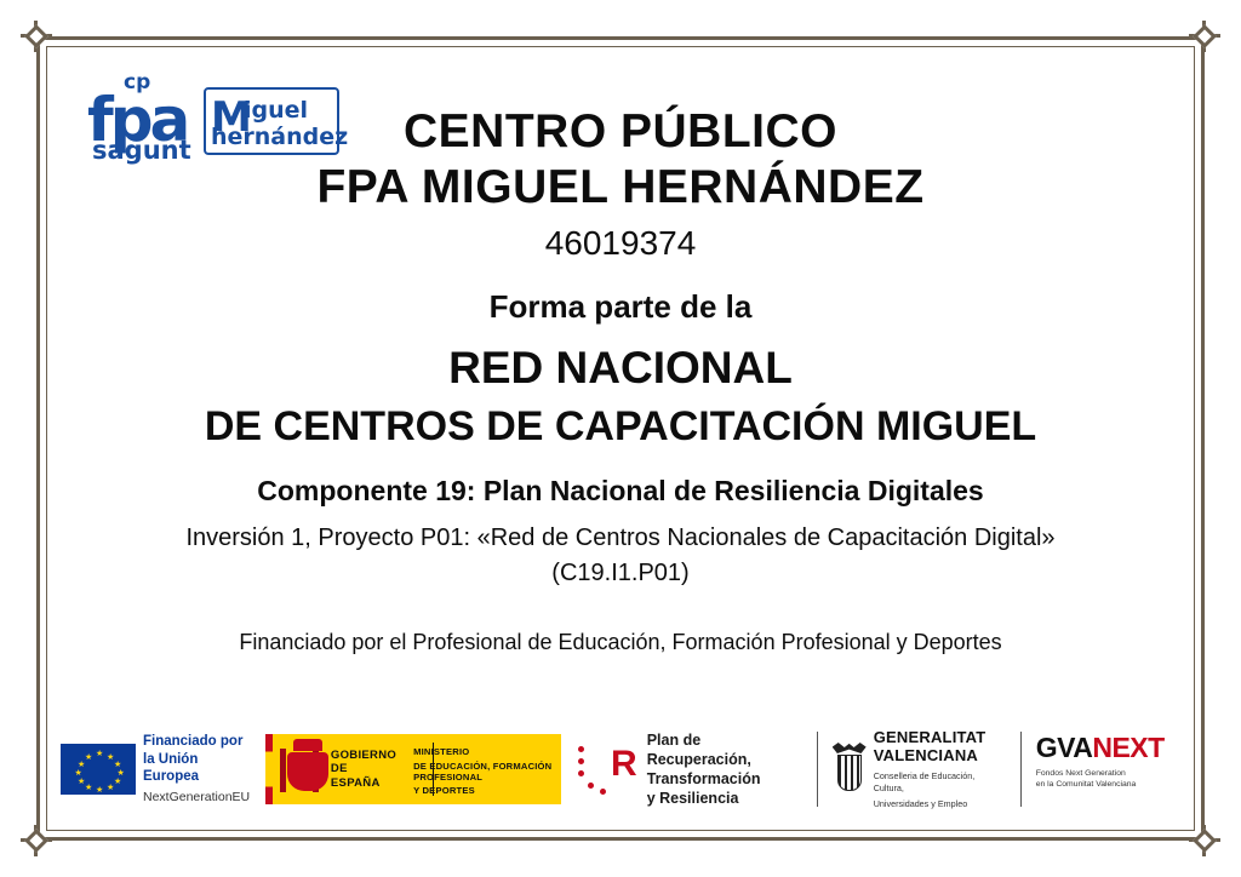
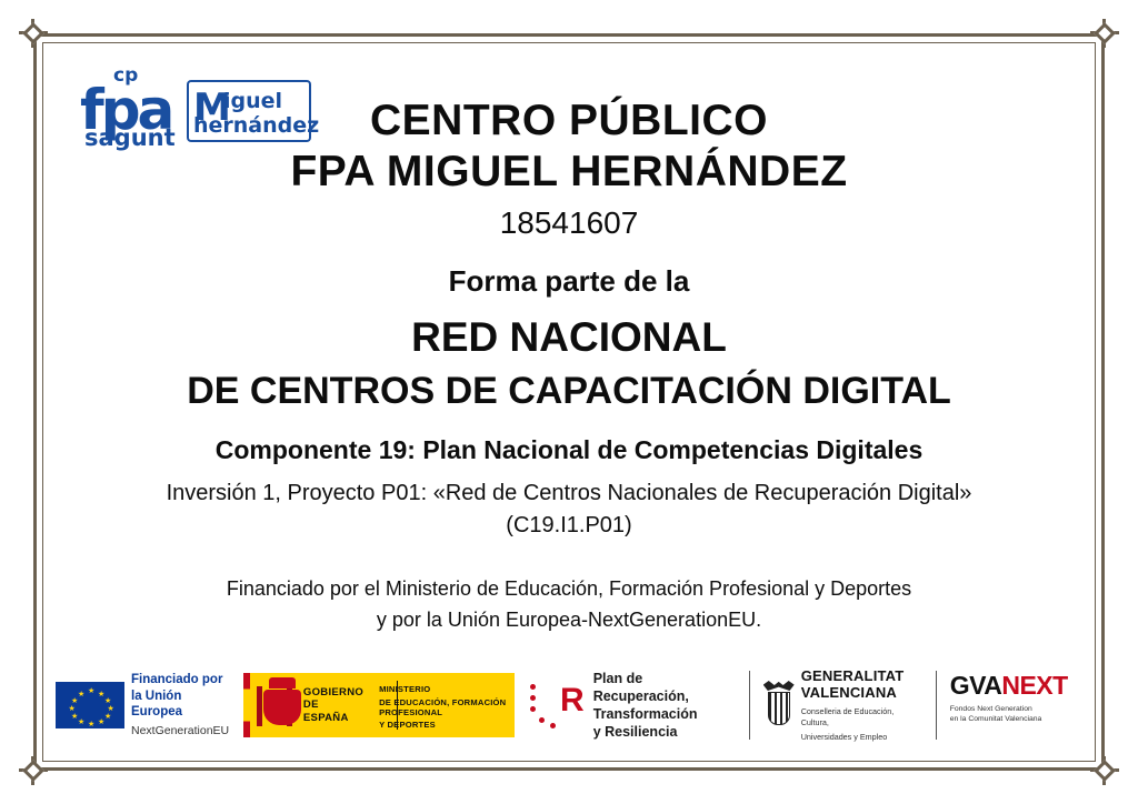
  cp
  fpa
  sagunt
  M
  iguel
  hernández
  CENTRO PÚBLICO
  FPA MIGUEL HERNÁNDEZ
- 46019374
+ 18541607
  Forma parte de la
  RED NACIONAL
- DE CENTROS DE CAPACITACIÓN MIGUEL
+ DE CENTROS DE CAPACITACIÓN DIGITAL
- Componente 19: Plan Nacional de Resiliencia Digitales
+ Componente 19: Plan Nacional de Competencias Digitales
- Inversión 1, Proyecto P01: «Red de Centros Nacionales de Capacitación Digital»
+ Inversión 1, Proyecto P01: «Red de Centros Nacionales de Recuperación Digital»
  (C19.I1.P01)
- Financiado por el Profesional de Educación, Formación Profesional y Deportes
+ Financiado por el Ministerio de Educación, Formación Profesional y Deportes
+ y por la Unión Europea-NextGenerationEU.
  Financiado por
  la Unión Europea
  NextGenerationEU
  GOBIERNO
  DE ESPAÑA
  MINSTERIO
  DEDUCACIÓN, FORMACIÓN PROFESIONAL
  Y DPORTES
  R
  Plan de Recuperación,
  Transformación
  y Resiliencia
  GENERALITAT
  VALENCIANA
  Conselleria de Educación, Cultura,
  Universidades y Empleo
  GVANEXT
